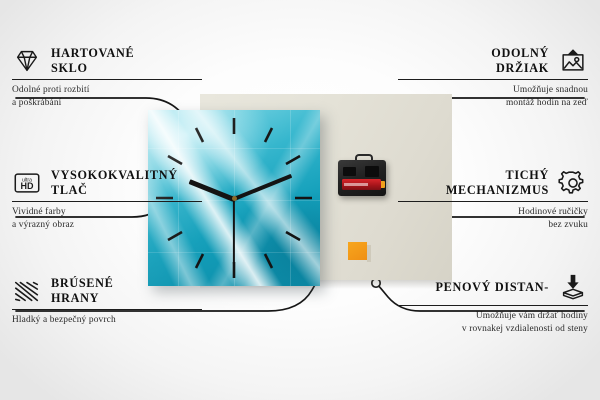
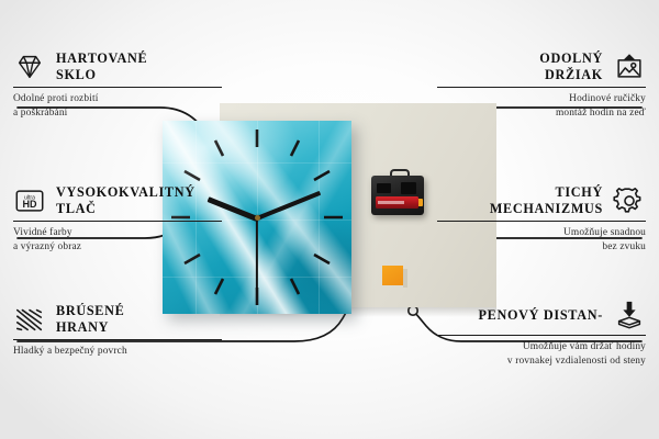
  HARTOVANÉ
  SKLO
  Odolné proti rozbití
  a poškrábání
  HD
  VYSOKOKVALITNÝ
  TLAČ
  Vividné farby
  a výrazný obraz
  BRÚSENÉ
  HRANY
  Hladký a bezpečný povrch
  ODOLNÝ
  DRŽIAK
- Umožňuje snadnou
+ Hodinové ručičky
  montáž hodin na zeď
  TICHÝ
  MECHANIZMUS
- Hodinové ručičky
+ Umožňuje snadnou
  bez zvuku
  PENOVÝ DISTAN-
  Umožňuje vám držať hodiny
  v rovnakej vzdialenosti od steny
